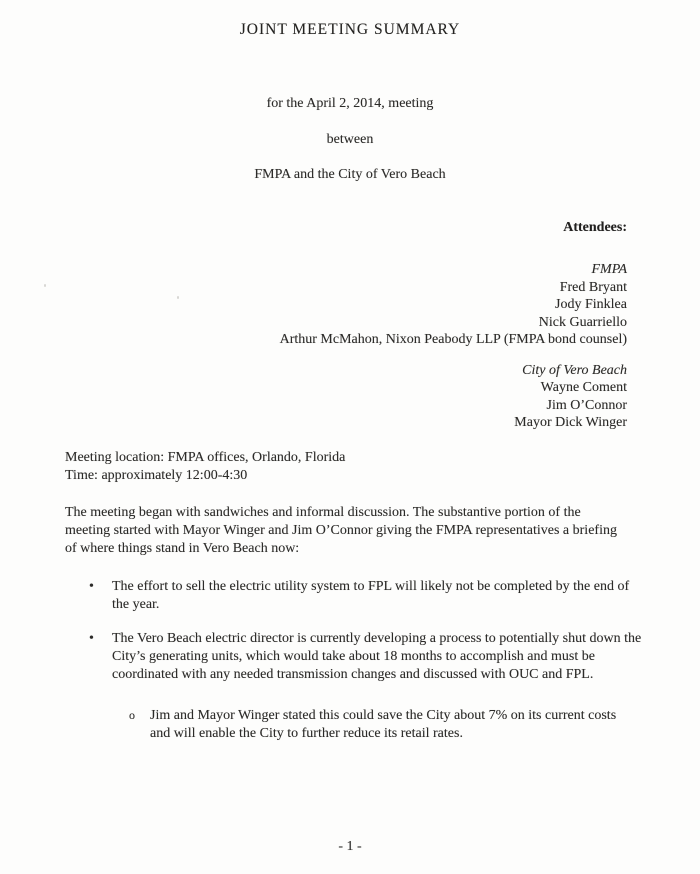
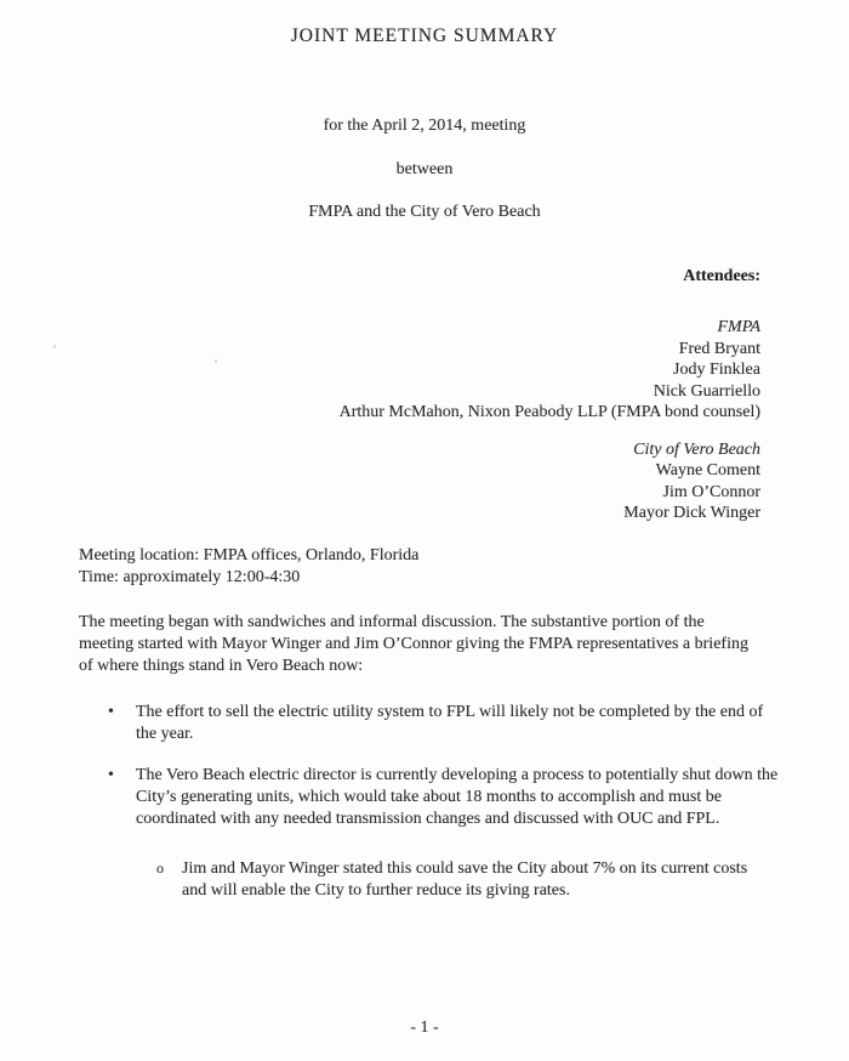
  JOINT MEETING SUMMARY
  for the April 2, 2014, meeting
  between
  FMPA and the City of Vero Beach
  Attendees:
  FMPA
  Fred Bryant
  Jody Finklea
  Nick Guarriello
  Arthur McMahon, Nixon Peabody LLP (FMPA bond counsel)
  City of Vero Beach
  Wayne Coment
  Jim O’Connor
  Mayor Dick Winger
  Meeting location: FMPA offices, Orlando, Florida
  Time: approximately 12:00-4:30
  The meeting began with sandwiches and informal discussion. The substantive portion of the meeting started with Mayor Winger and Jim O’Connor giving the FMPA representatives a briefing of where things stand in Vero Beach now:
  •
  The effort to sell the electric utility system to FPL will likely not be completed by the end of the year.
  •
  The Vero Beach electric director is currently developing a process to potentially shut down the City’s generating units, which would take about 18 months to accomplish and must be coordinated with any needed transmission changes and discussed with OUC and FPL.
  o
- Jim and Mayor Winger stated this could save the City about 7% on its current costs and will enable the City to further reduce its retail rates.
+ Jim and Mayor Winger stated this could save the City about 7% on its current costs and will enable the City to further reduce its giving rates.
  - 1 -
